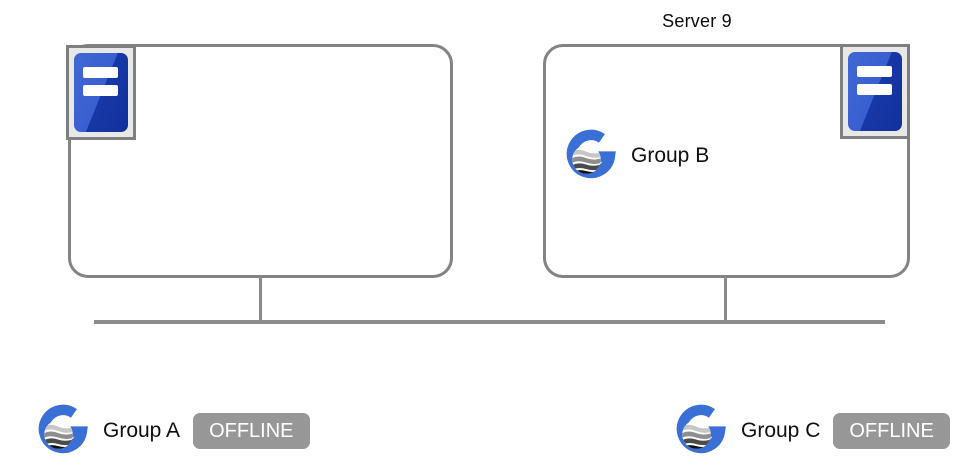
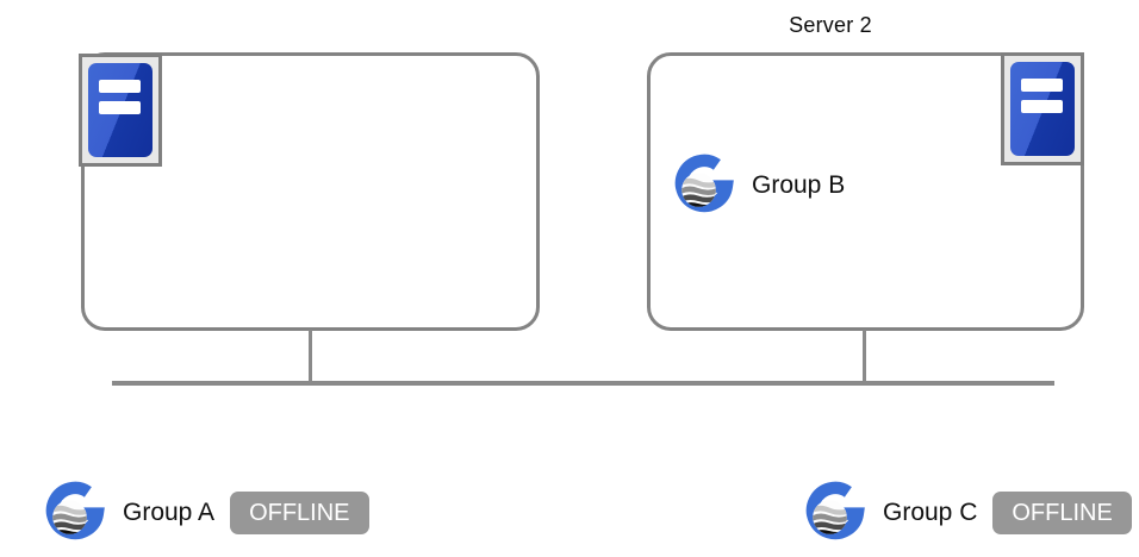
- Server 9
+ Server 2
  Group B
  Group A
  OFFLINE
  Group C
  OFFLINE
